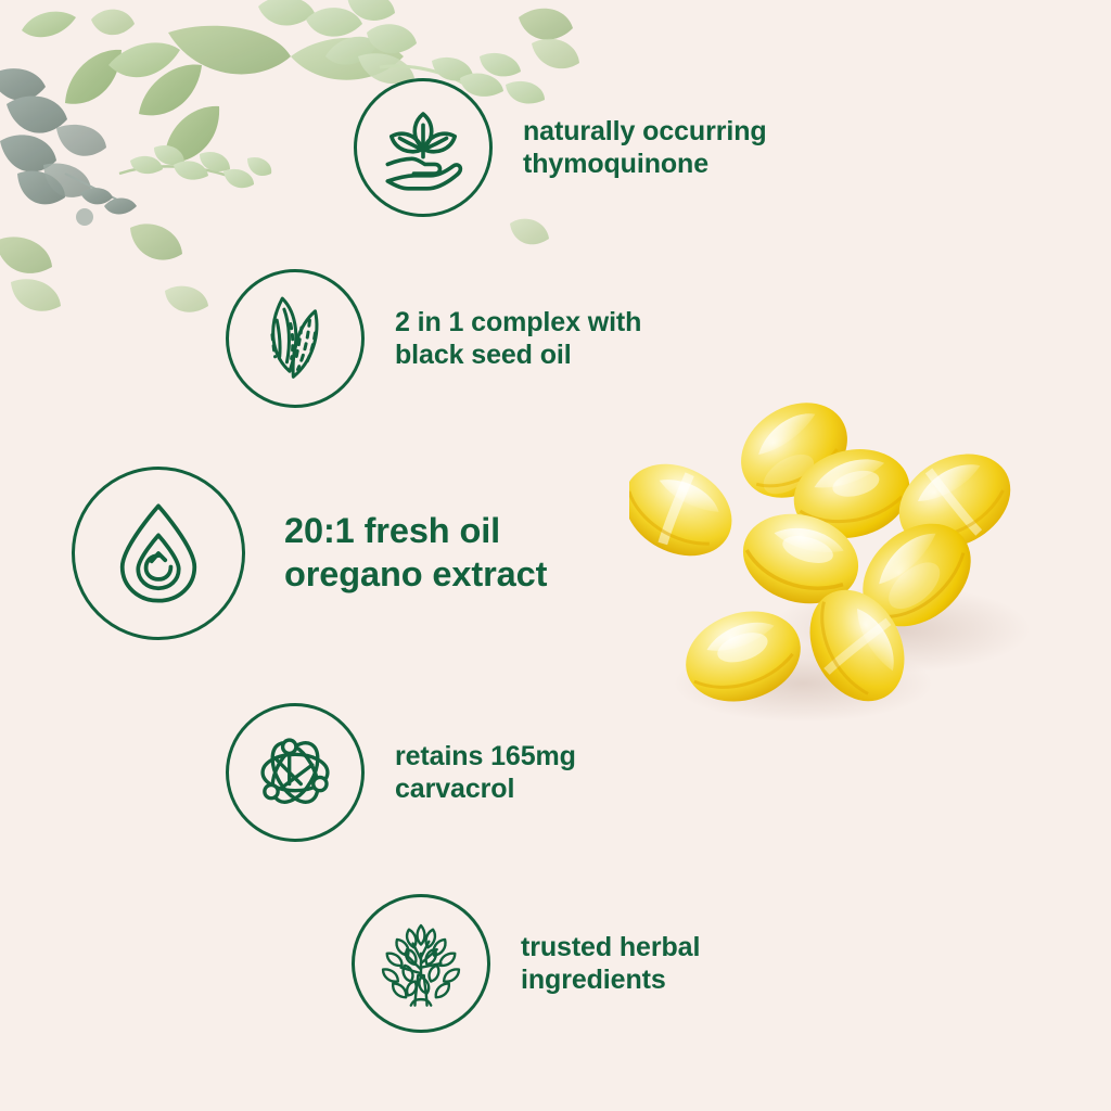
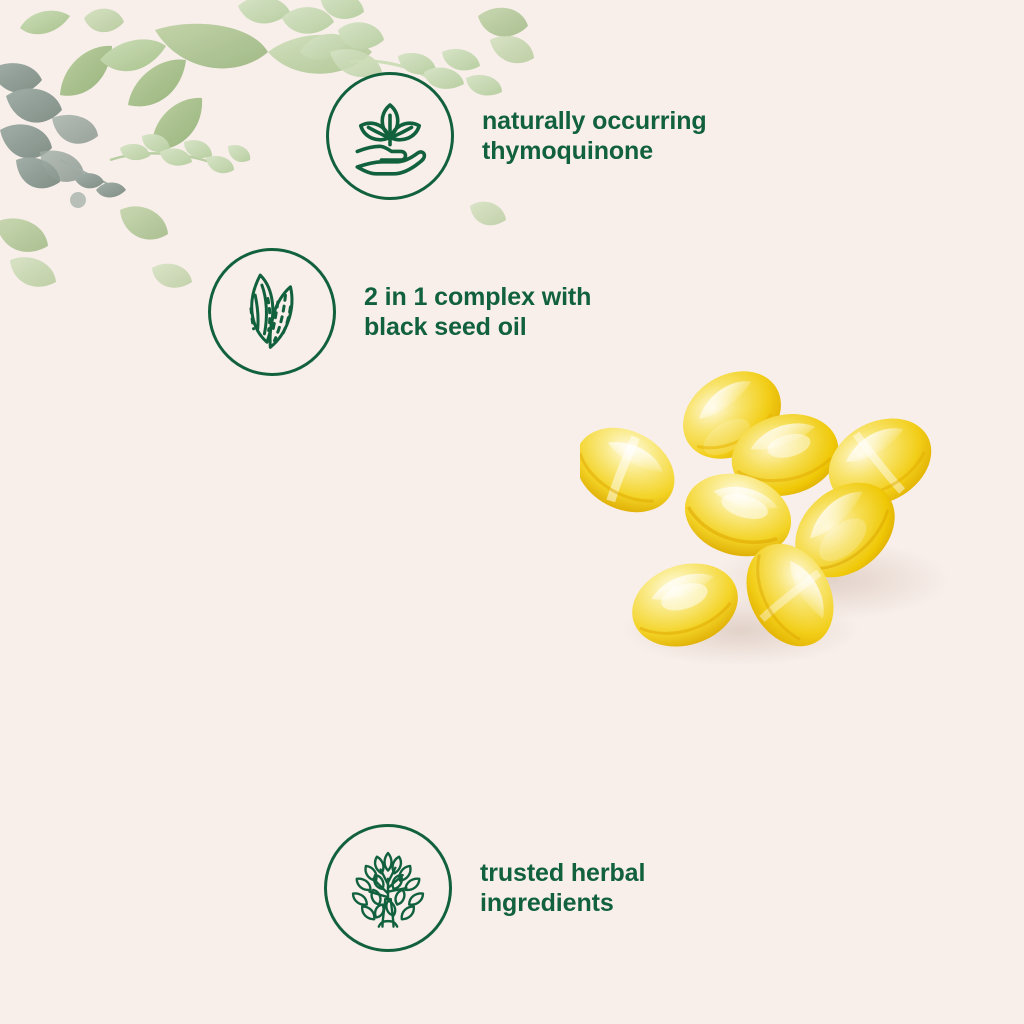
  naturally occurring
  thymoquinone
  2 in 1 complex with
  black seed oil
- 20:1 fresh oil
- oregano extract
- retains 165mg
- carvacrol
  trusted herbal
  ingredients
